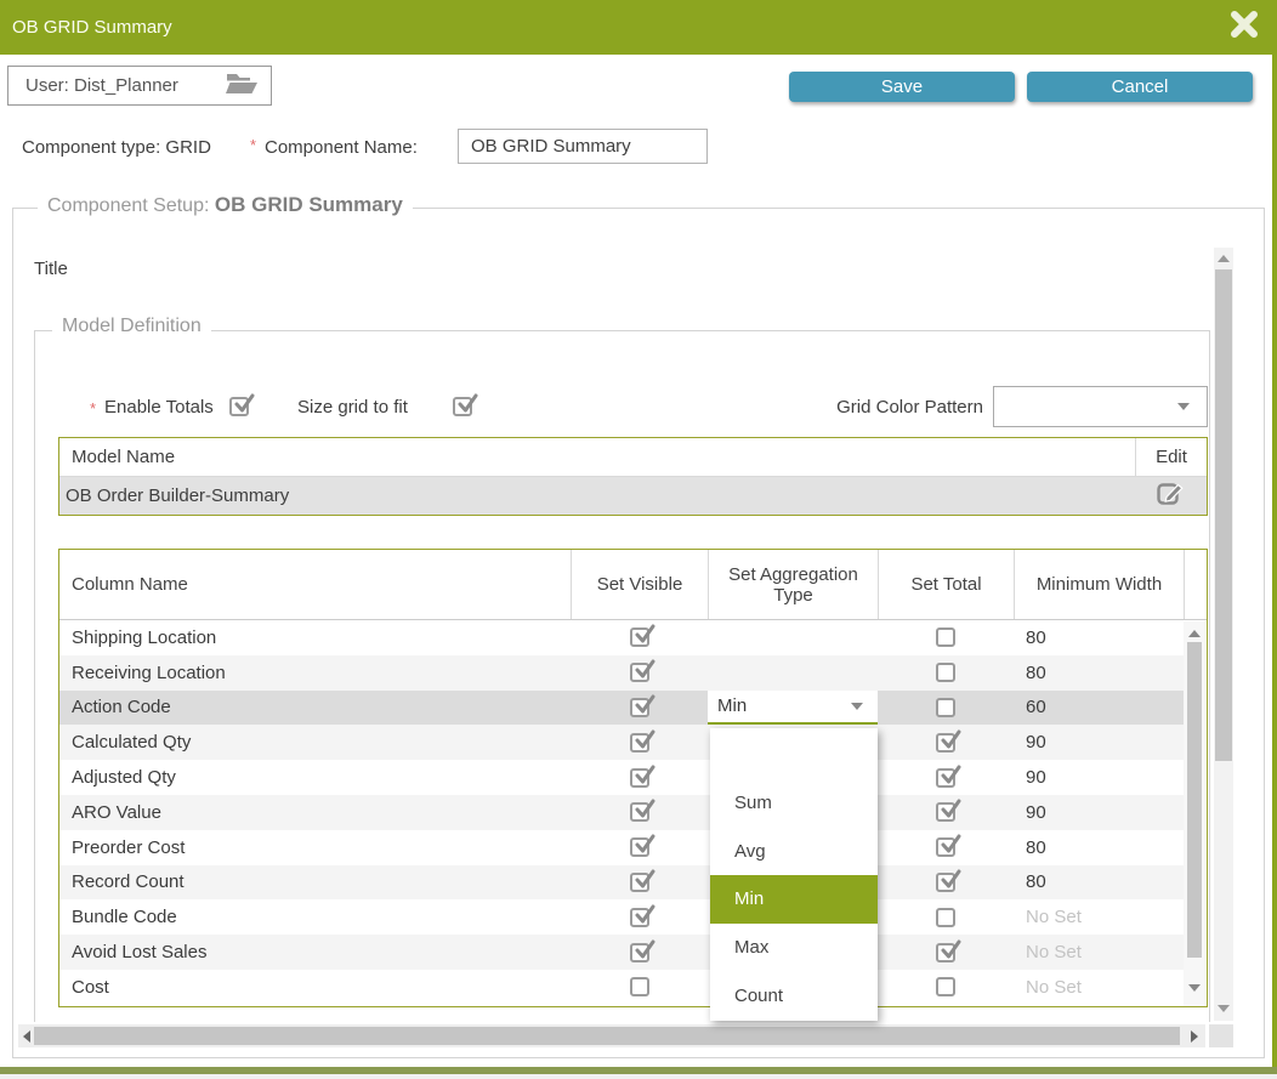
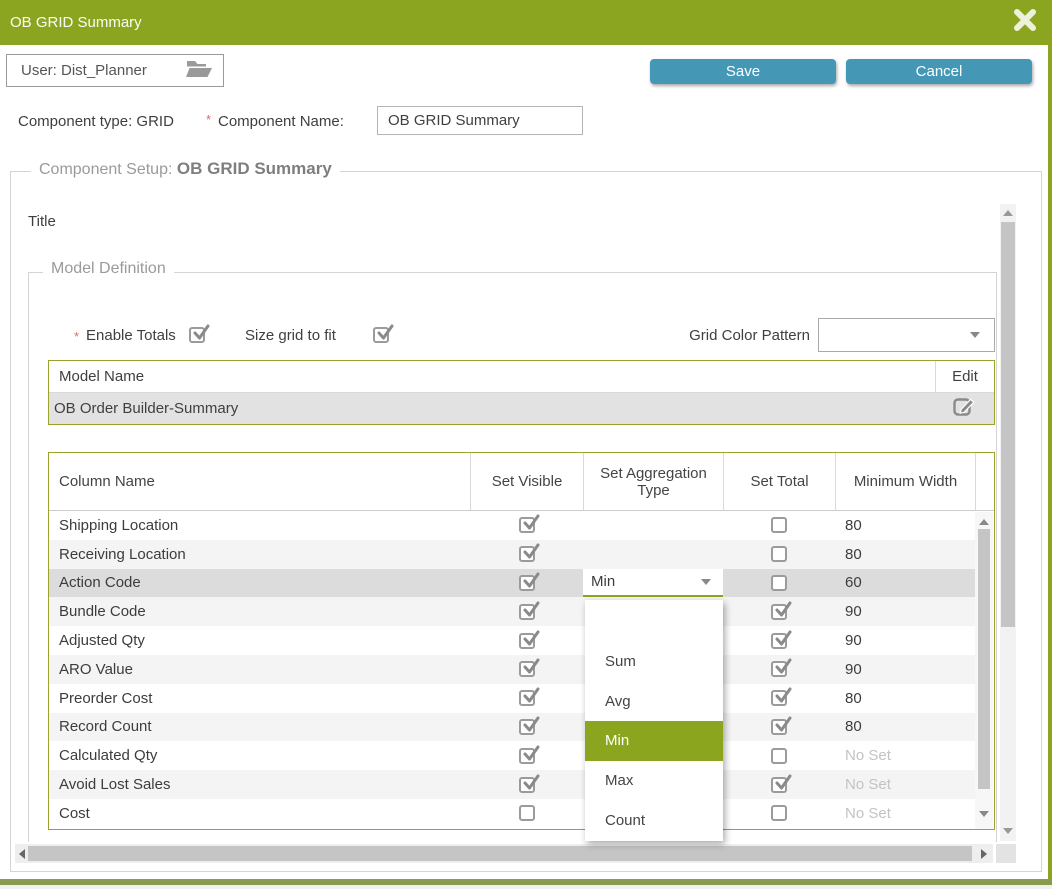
  OB GRID Summary
  User: Dist_Planner
  Save
  Cancel
  Component type: GRID
  *
  Component Name:
  OB GRID Summary
  Component Setup: OB GRID Summary
  Title
  Model Definition
  *
  Enable Totals
  Size grid to fit
  Grid Color Pattern
  Model Name
  Edit
  OB Order Builder-Summary
  Column Name
  Set Visible
  Set Aggregation Type
  Set Total
  Minimum Width
  Shipping Location
  80
  Receiving Location
  80
  Action Code
  Min
  60
- Calculated Qty
+ Bundle Code
  90
  Adjusted Qty
  90
  ARO Value
  90
  Preorder Cost
  80
  Record Count
  80
- Bundle Code
+ Calculated Qty
  No Set
  Avoid Lost Sales
  No Set
  Cost
  No Set
  Sum
  Avg
  Min
  Max
  Count
